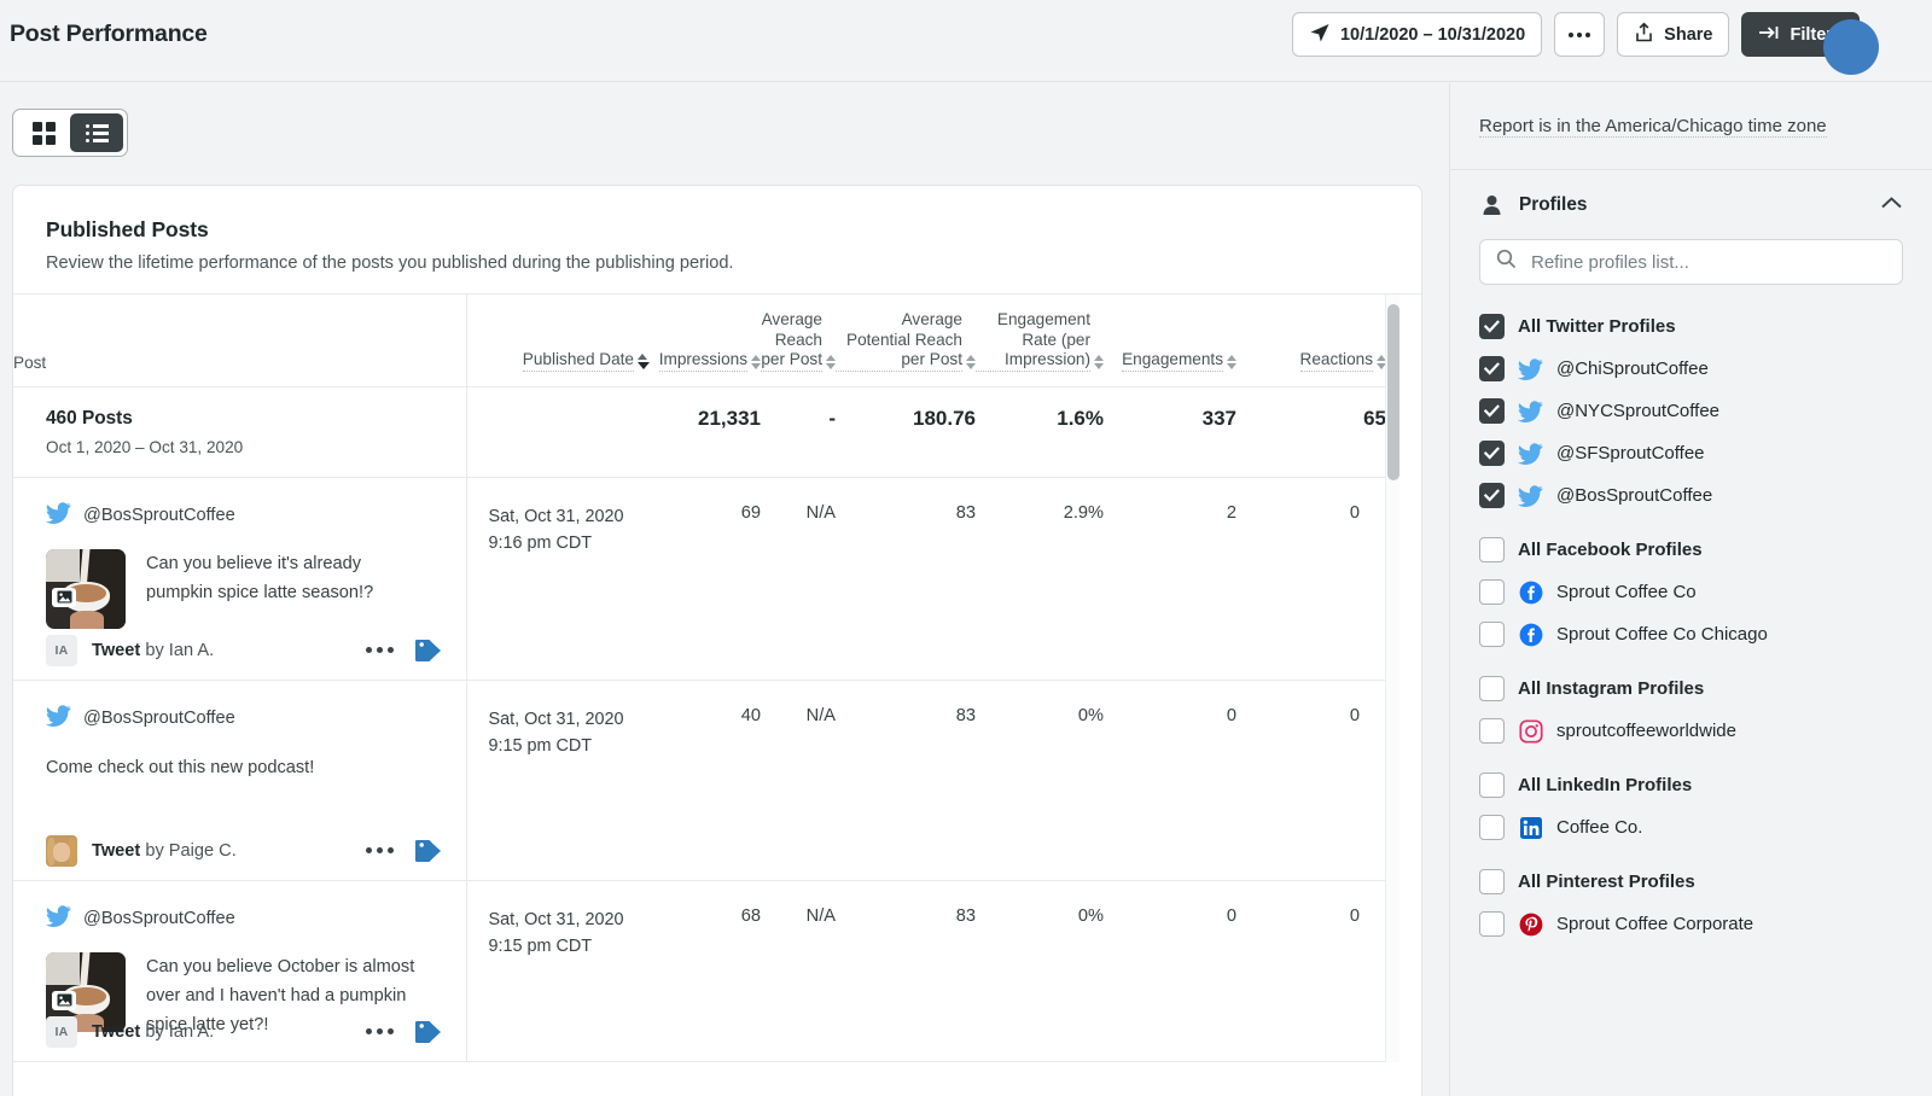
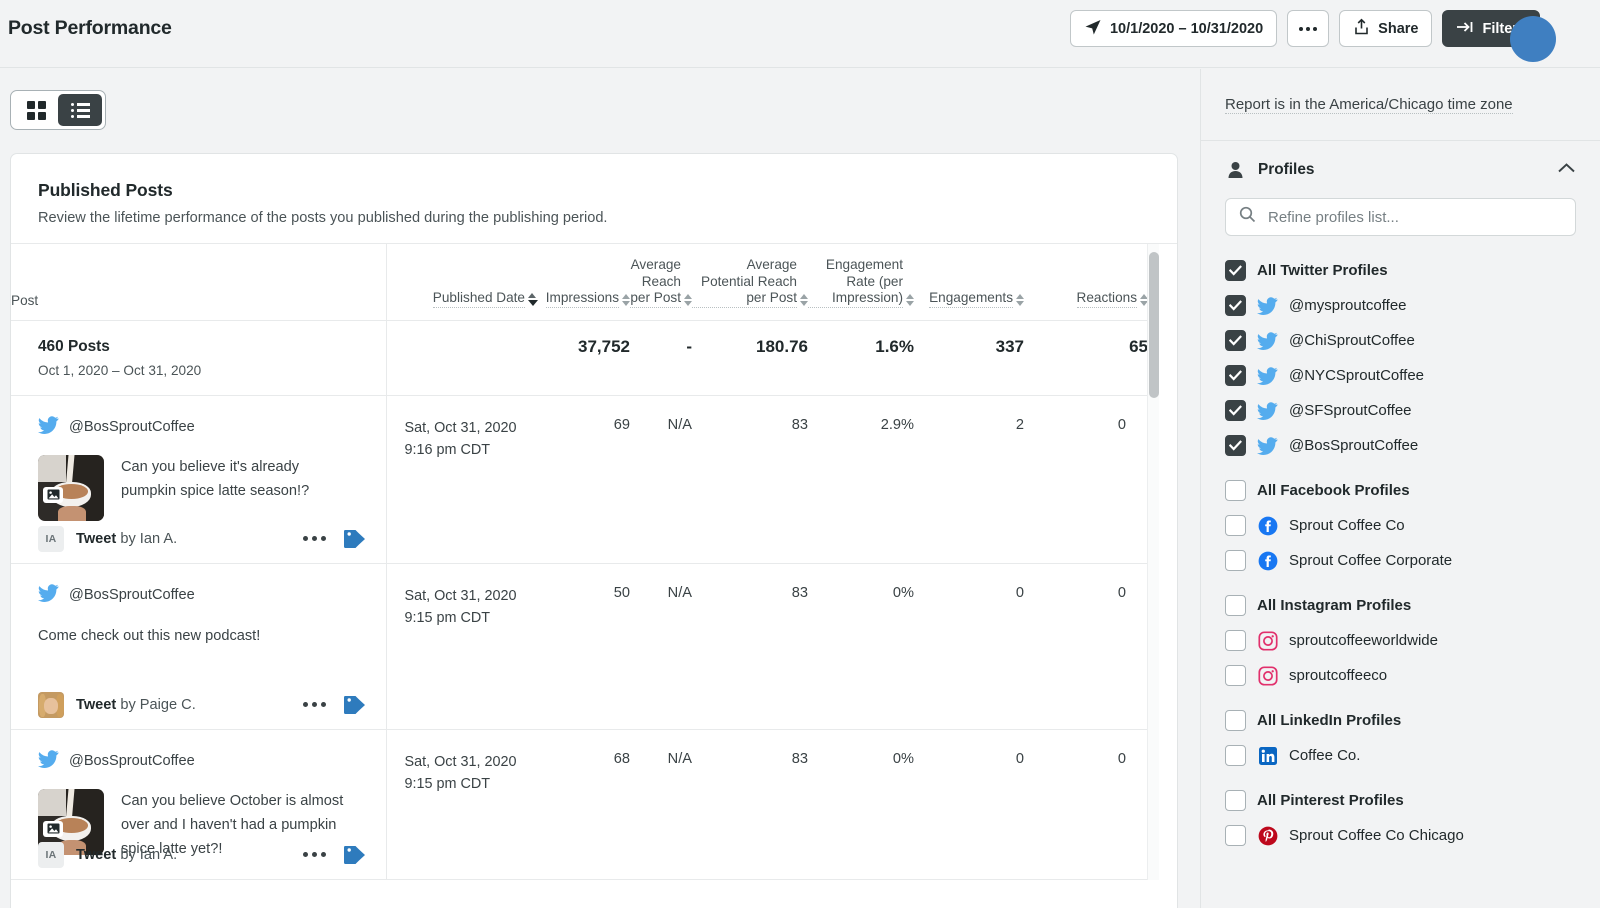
  Post Performance
  10/1/2020 – 10/31/2020
  Share
  Filte
  Published Posts
  Review the lifetime performance of the posts you published during the publishing period.
  Post	Published Date	Impressions	Average Reach per Post	Average Potential Reach per Post	Engagement Rate (per Impression)	Engagements	Reactions
- 460 PostsOct 1, 2020 – Oct 31, 2020		21,331	-	180.76	1.6%	337	65
+ 460 PostsOct 1, 2020 – Oct 31, 2020		37,752	-	180.76	1.6%	337	65
  @BosSproutCoffeeCan you believe it's already pumpkin spice latte season!?IA Tweet by Ian A.	Sat, Oct 31, 20209:16 pm CDT	69	N/A	83	2.9%	2	0
- @BosSproutCoffeeCome check out this new podcast!Tweet by Paige C.	Sat, Oct 31, 20209:15 pm CDT	40	N/A	83	0%	0	0
+ @BosSproutCoffeeCome check out this new podcast!Tweet by Paige C.	Sat, Oct 31, 20209:15 pm CDT	50	N/A	83	0%	0	0
  @BosSproutCoffeeCan you believe October is almost over and I haven't had a pumpkin spice latte yet?!IA Tweet by Ian A.	Sat, Oct 31, 20209:15 pm CDT	68	N/A	83	0%	0	0
  Report is in the America/Chicago time zone
  Profiles
  Refine profiles list...
  All Twitter Profiles
+ @mysproutcoffee
  @ChiSproutCoffee
  @NYCSproutCoffee
  @SFSproutCoffee
  @BosSproutCoffee
  All Facebook Profiles
  Sprout Coffee Co
- Sprout Coffee Co Chicago
+ Sprout Coffee Corporate
  All Instagram Profiles
  sproutcoffeeworldwide
+ sproutcoffeeco
  All LinkedIn Profiles
  Coffee Co.
  All Pinterest Profiles
- Sprout Coffee Corporate
+ Sprout Coffee Co Chicago
